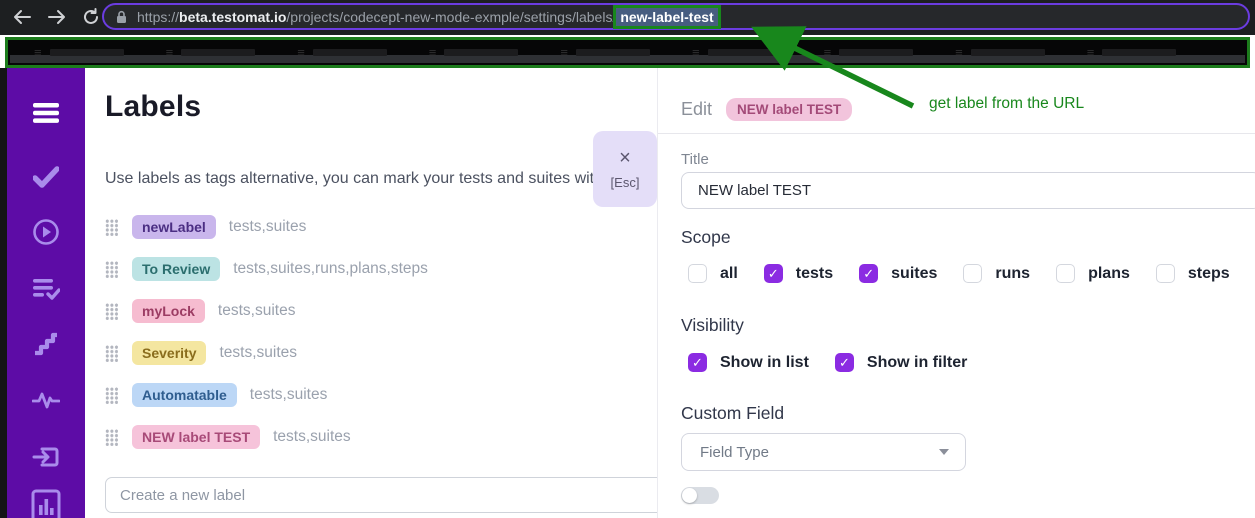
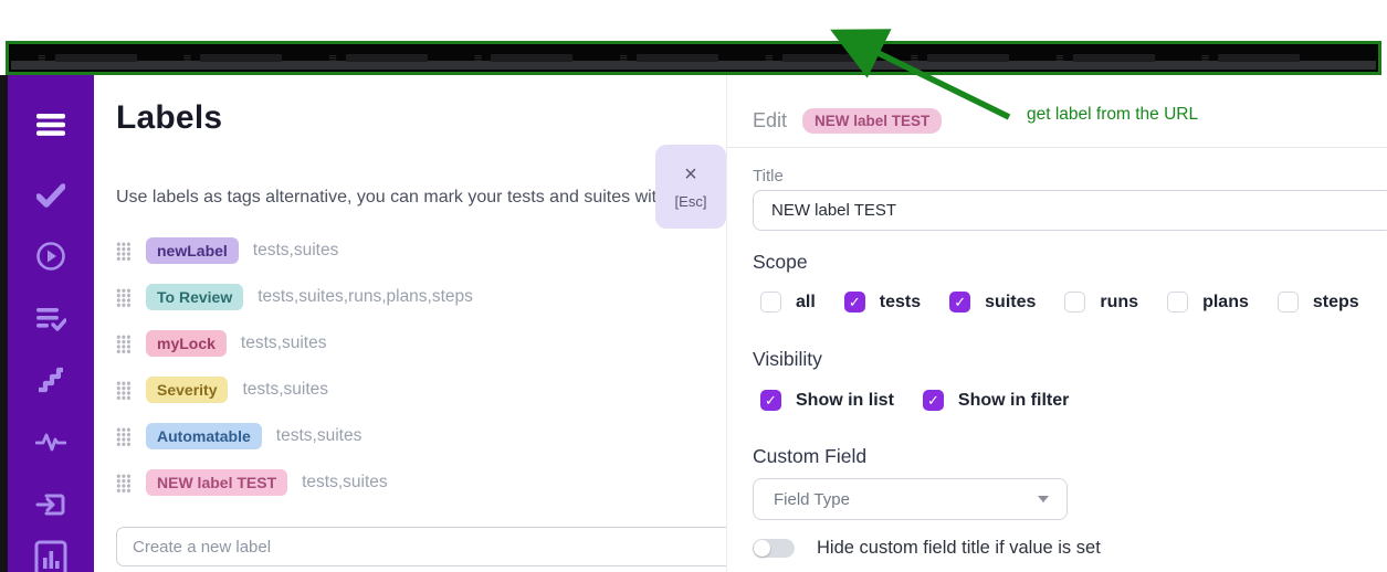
- https://
- beta.testomat.io
- /projects/codecept-new-mode-exmple/settings/labels/
- new-label-test
  ≡
  ≡
  ≡
  ≡
  ≡
  ≡
  ≡
  ≡
  ≡
  Labels
  Use labels as tags alternative, you can mark your tests and suites wit
  newLabel
  tests,suites
  To Review
  tests,suites,runs,plans,steps
  myLock
  tests,suites
  Severity
  tests,suites
  Automatable
  tests,suites
  NEW label TEST
  tests,suites
  Create a new label
  ×
  [Esc]
  Edit
  NEW label TEST
  Title
  NEW label TEST
  Scope
  all
  ✓
  tests
  ✓
  suites
  runs
  plans
  steps
  Visibility
  ✓
  Show in list
  ✓
  Show in filter
  Custom Field
  Field Type
+ Hide custom field title if value is set
  get label from the URL
